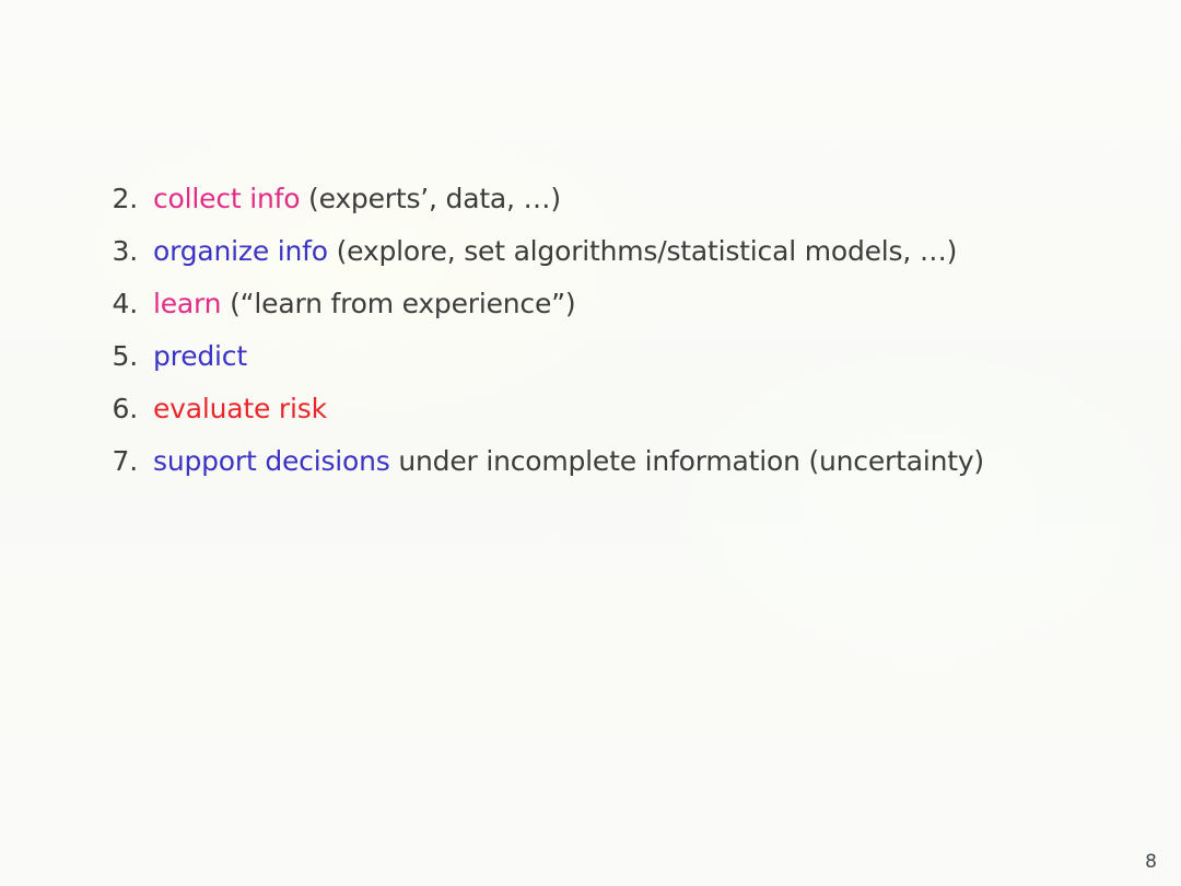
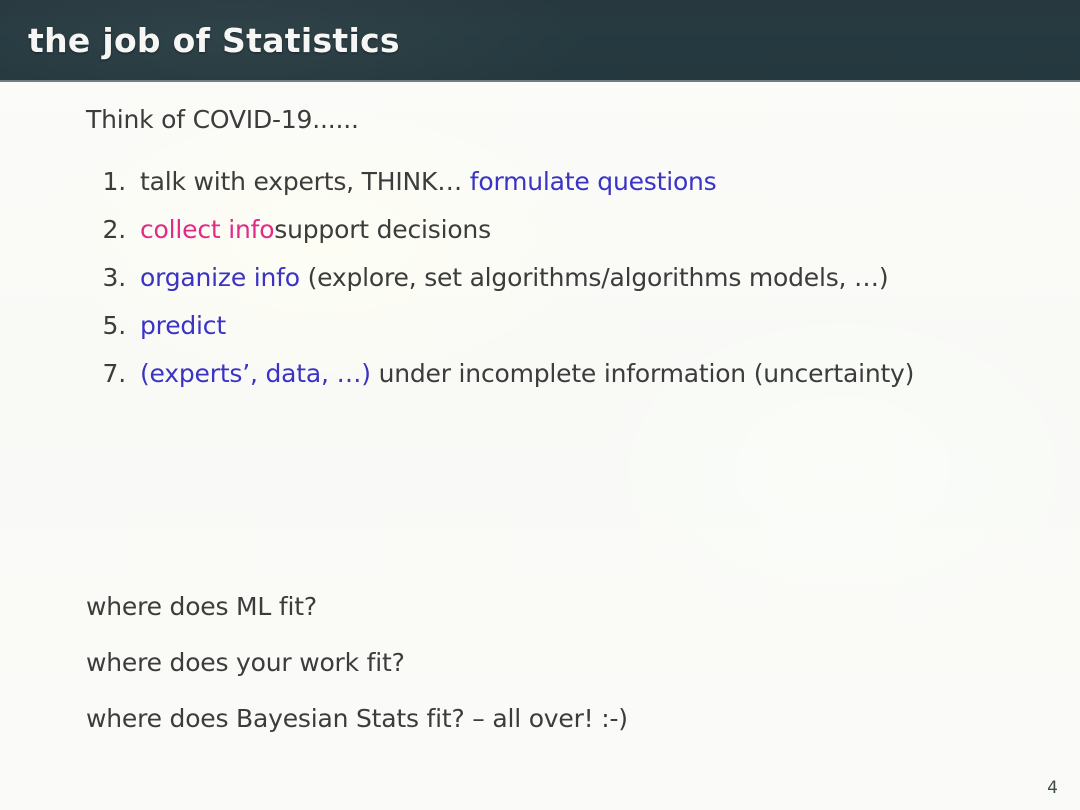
+ the job of Statistics
+ Think of COVID-19......
+ 1.
+ talk with experts, THINK… formulate questions
  2.
- collect info (experts’, data, …)
+ collect infosupport decisions
  3.
- organize info (explore, set algorithms/statistical models, …)
+ organize info (explore, set algorithms/algorithms models, …)
- 4.
- learn (“learn from experience”)
  5.
  predict
- 6.
- evaluate risk
  7.
- support decisions under incomplete information (uncertainty)
+ (experts’, data, …) under incomplete information (uncertainty)
+ where does ML fit?
+ where does your work fit?
+ where does Bayesian Stats fit? – all over! :-)
- 8
+ 4
